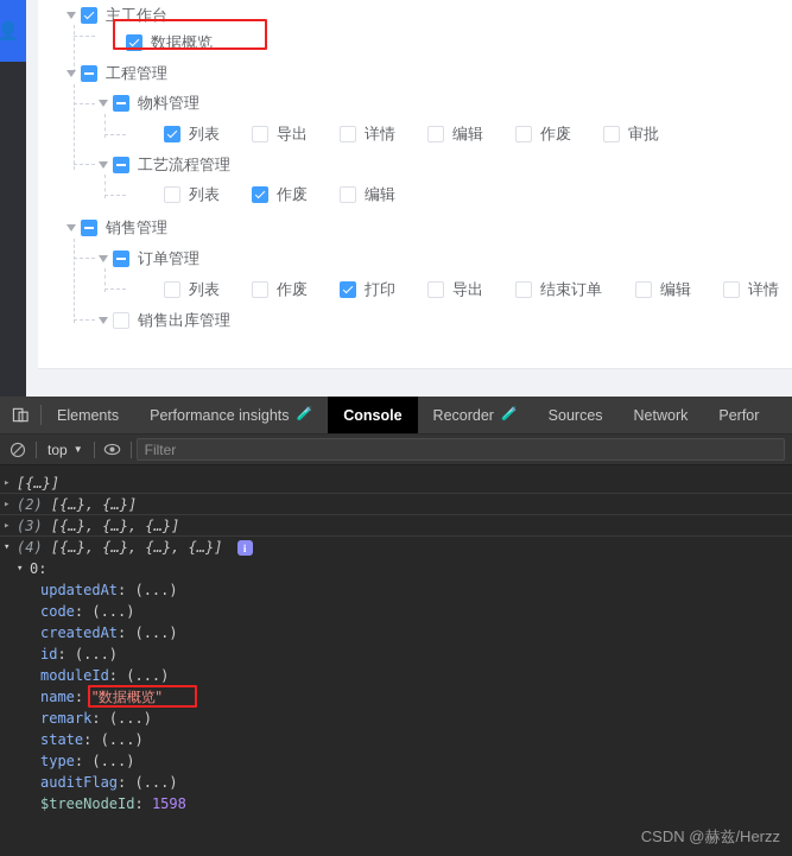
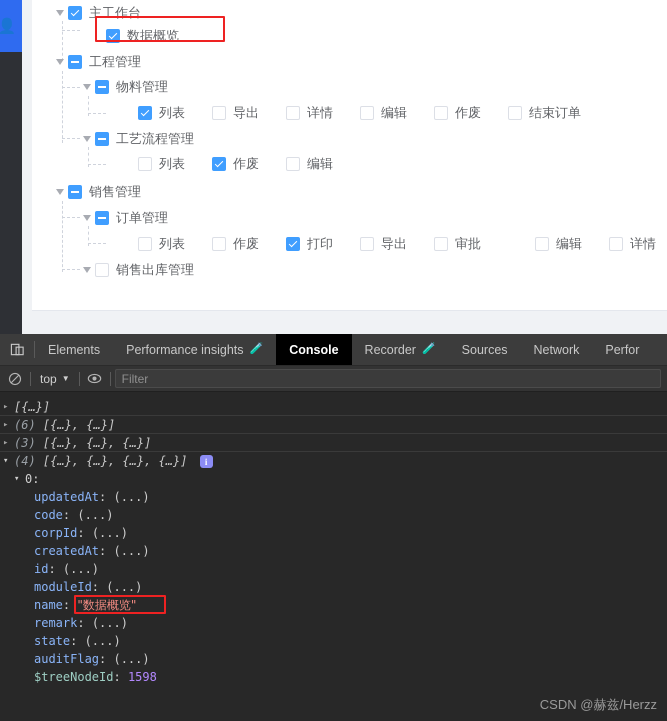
  👤
  主工作台
  数据概览
  工程管理
  物料管理
  列表
  导出
  详情
  编辑
  作废
- 审批
+ 结束订单
  工艺流程管理
  列表
  作废
  编辑
  销售管理
  订单管理
  列表
  作废
  打印
  导出
- 结束订单
+ 审批
  编辑
  详情
  销售出库管理
  Elements
  Performance insights
  🧪
  Console
  Recorder
  🧪
  Sources
  Network
  Perfor
  top
  ▼
  Filter
  ▸
  [{…}]
  ▸
- (2) [{…}, {…}]
+ (6) [{…}, {…}]
  ▸
  (3) [{…}, {…}, {…}]
  ▾
  (4) [{…}, {…}, {…}, {…}] i
  ▾
  0:
  updatedAt: (...)
  code: (...)
+ corpId: (...)
  createdAt: (...)
  id: (...)
  moduleId: (...)
  name: "数据概览"
  remark: (...)
  state: (...)
- type: (...)
  auditFlag: (...)
  $treeNodeId: 1598
  CSDN @赫兹/Herzz
